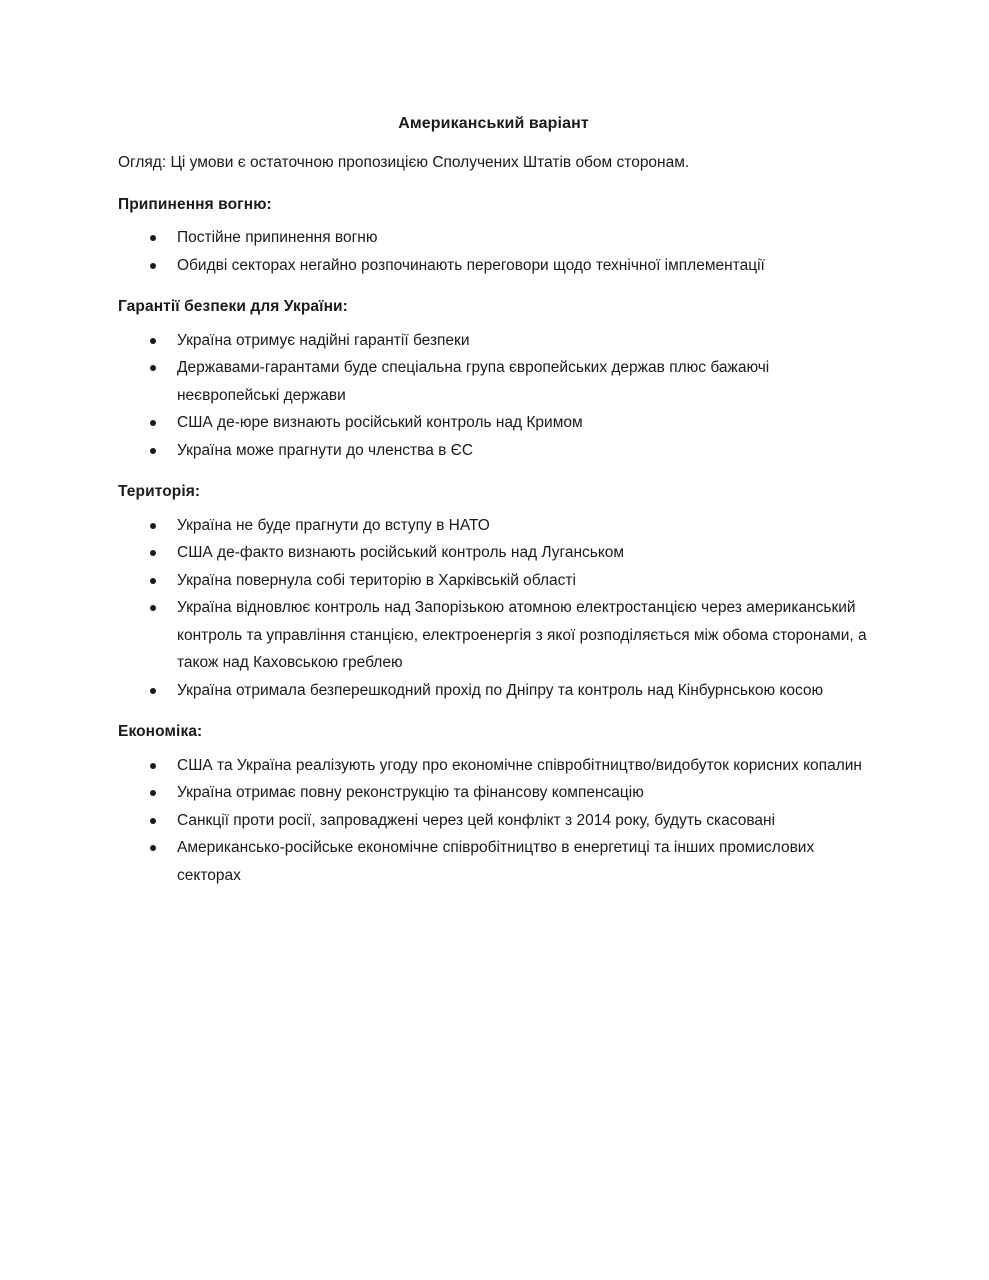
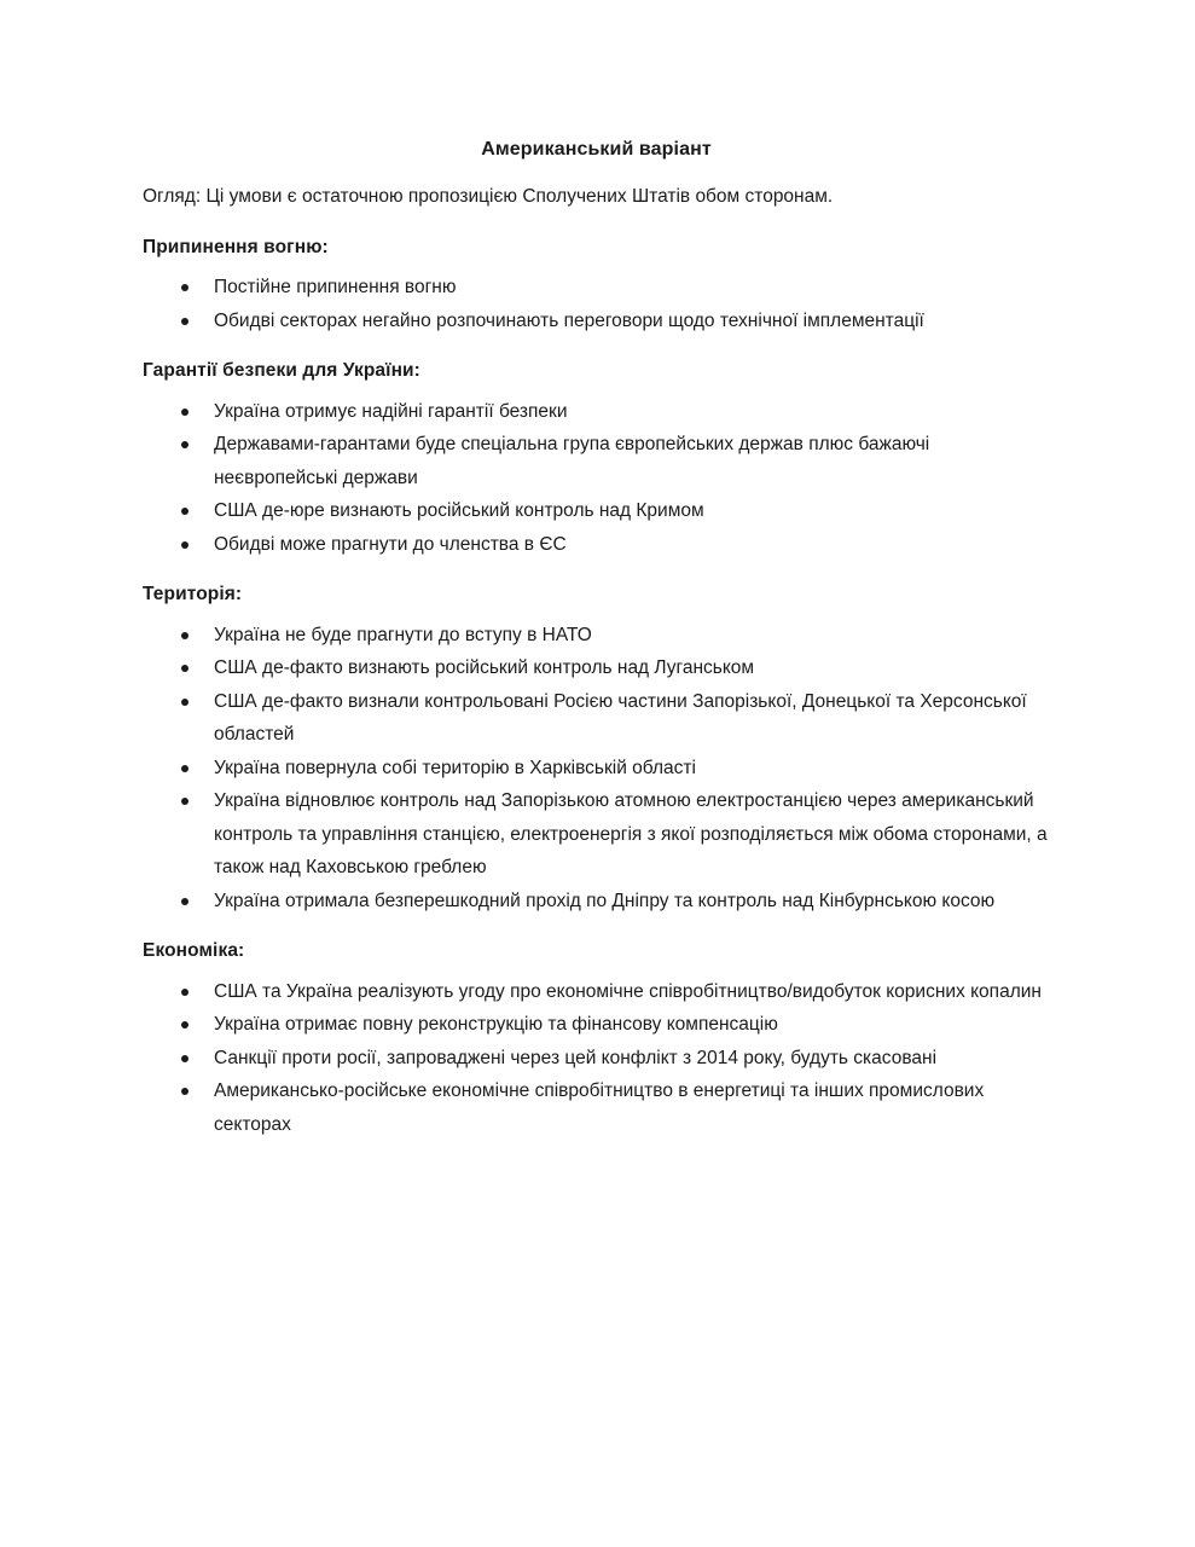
  Американський варіант
  Огляд: Ці умови є остаточною пропозицією Сполучених Штатів обом сторонам.
  Припинення вогню:
  Постійне припинення вогню
  Обидві секторах негайно розпочинають переговори щодо технічної імплементації
  Гарантії безпеки для України:
  Україна отримує надійні гарантії безпеки
  Державами-гарантами буде спеціальна група європейських держав плюс бажаючі неєвропейські держави
  США де-юре визнають російський контроль над Кримом
- Україна може прагнути до членства в ЄС
+ Обидві може прагнути до членства в ЄС
  Територія:
  Україна не буде прагнути до вступу в НАТО
  США де-факто визнають російський контроль над Луганськом
+ США де-факто визнали контрольовані Росією частини Запорізької, Донецької та Херсонської областей
  Україна повернула собі територію в Харківській області
  Україна відновлює контроль над Запорізькою атомною електростанцією через американський контроль та управління станцією, електроенергія з якої розподіляється між обома сторонами, а також над Каховською греблею
  Україна отримала безперешкодний прохід по Дніпру та контроль над Кінбурнською косою
  Економіка:
  США та Україна реалізують угоду про економічне співробітництво/видобуток корисних копалин
  Україна отримає повну реконструкцію та фінансову компенсацію
  Санкції проти росії, запроваджені через цей конфлікт з 2014 року, будуть скасовані
  Американсько-російське економічне співробітництво в енергетиці та інших промислових секторах
